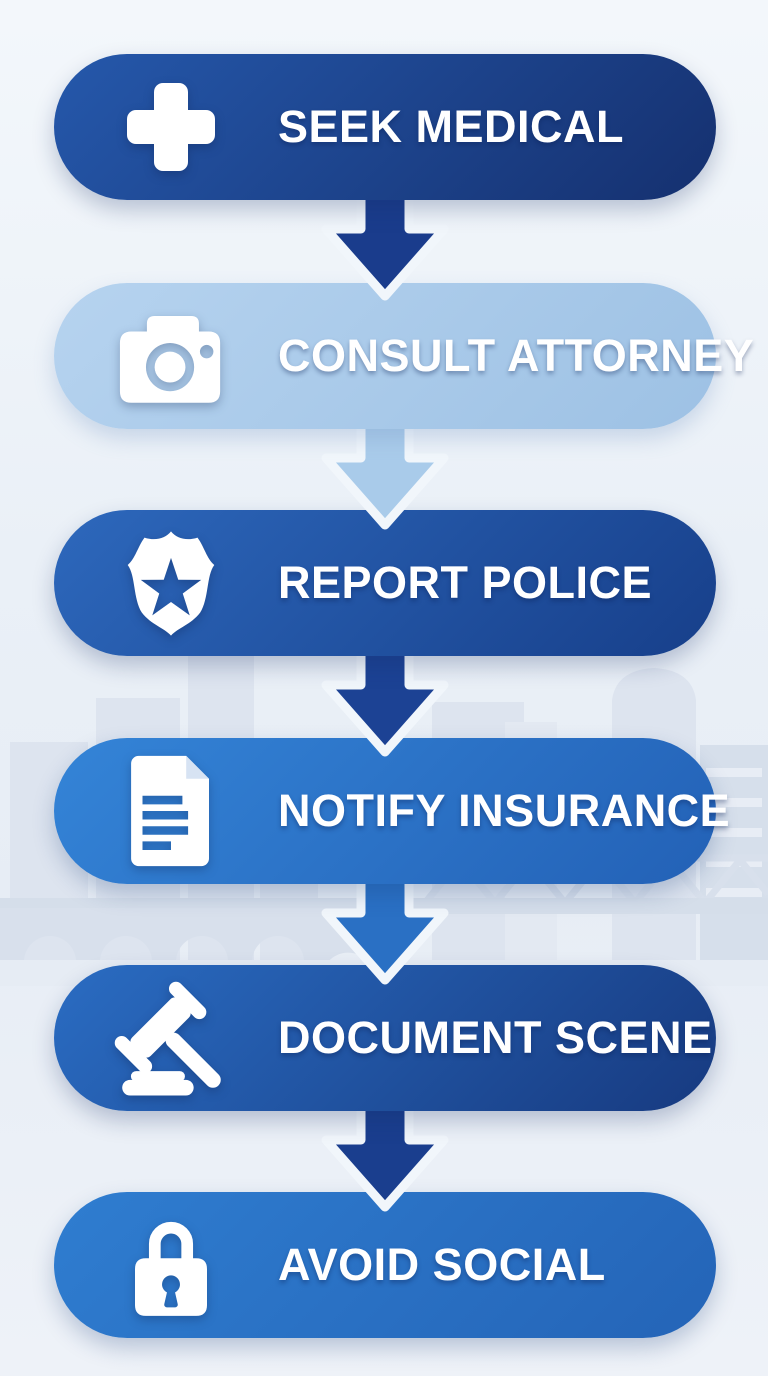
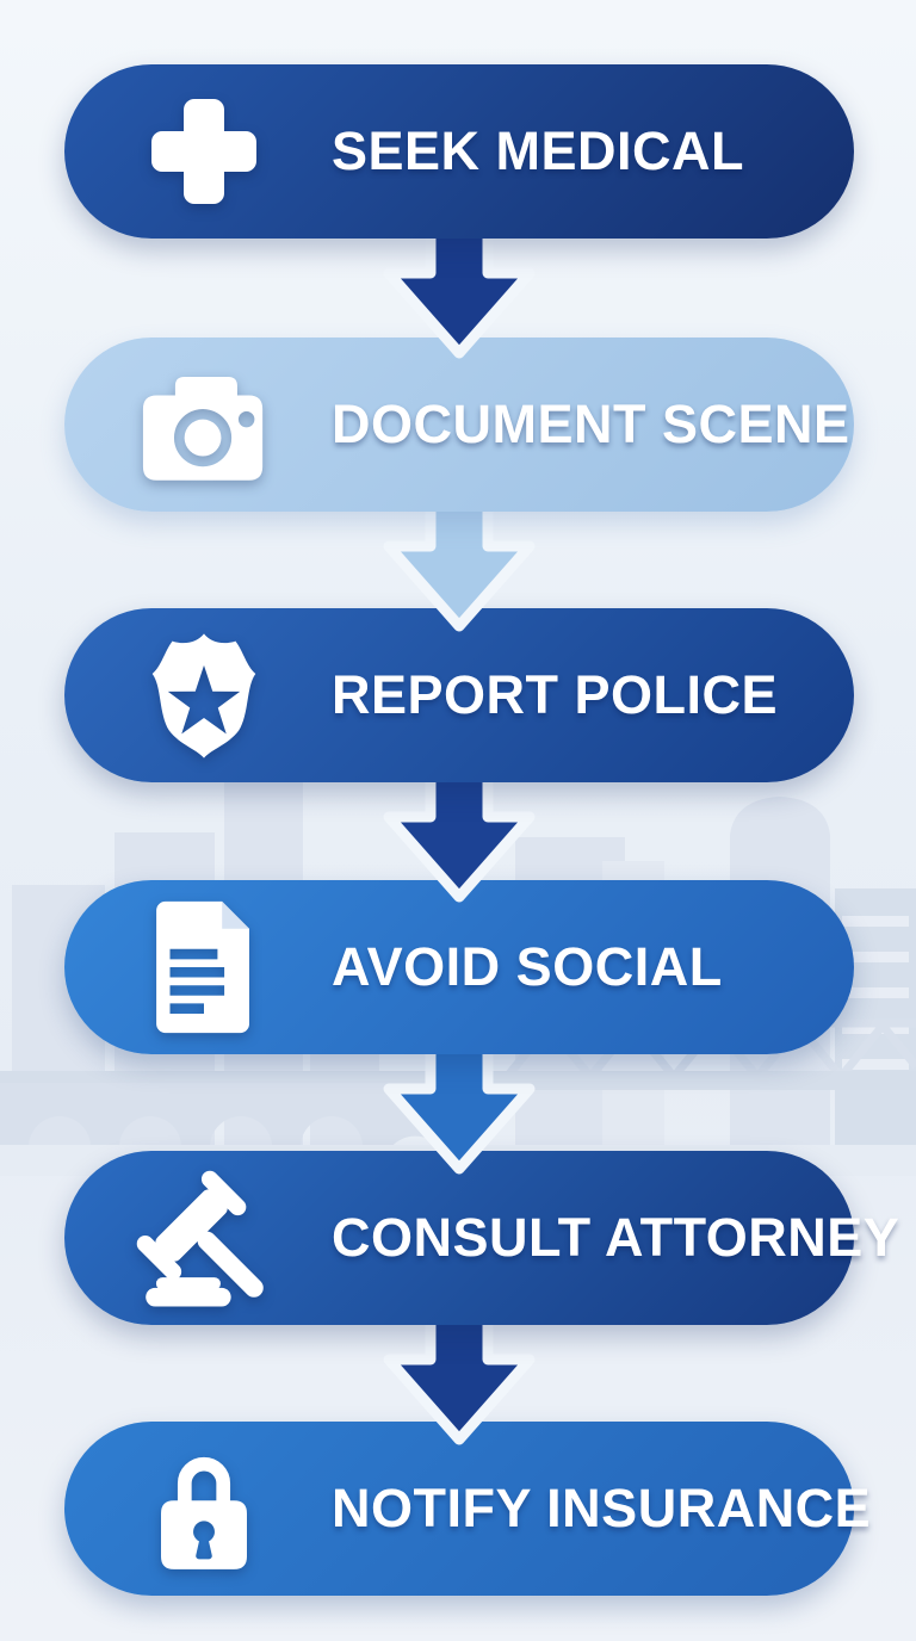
  SEEK MEDICAL
- CONSULT ATTORNEY
+ DOCUMENT SCENE
  REPORT POLICE
- NOTIFY INSURANCE
+ AVOID SOCIAL
- DOCUMENT SCENE
+ CONSULT ATTORNEY
- AVOID SOCIAL
+ NOTIFY INSURANCE
